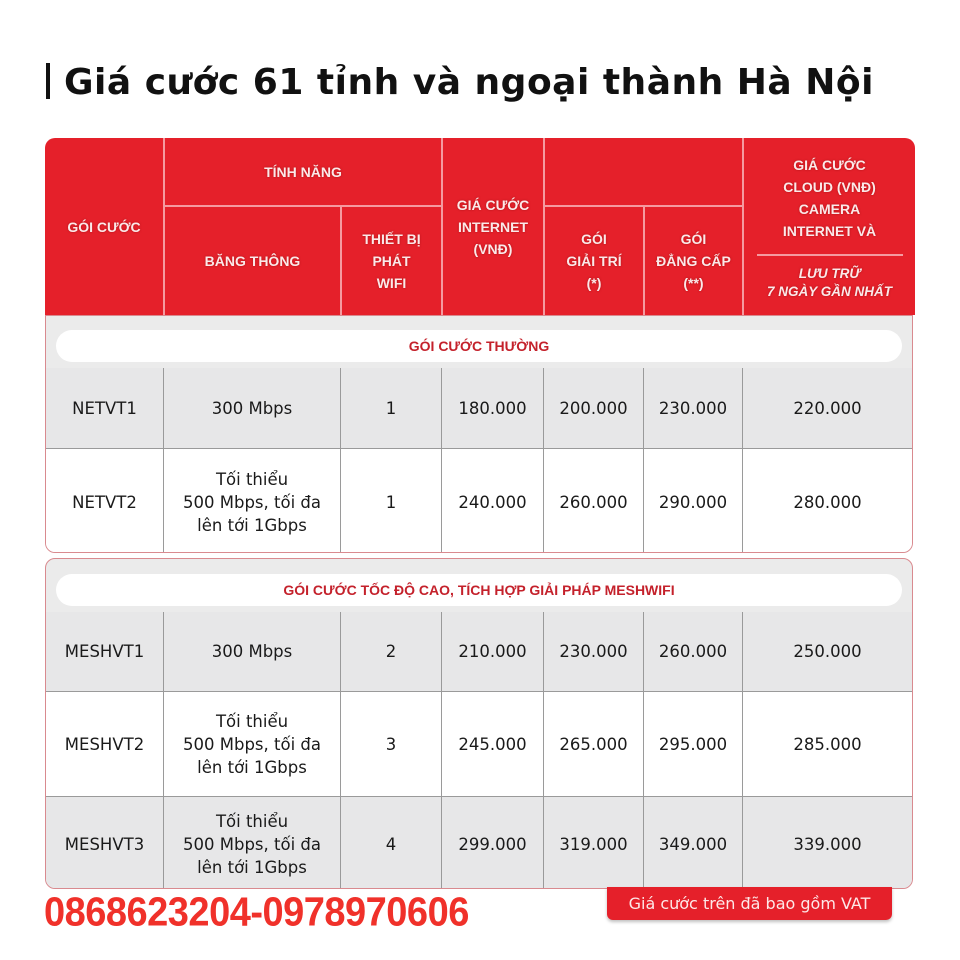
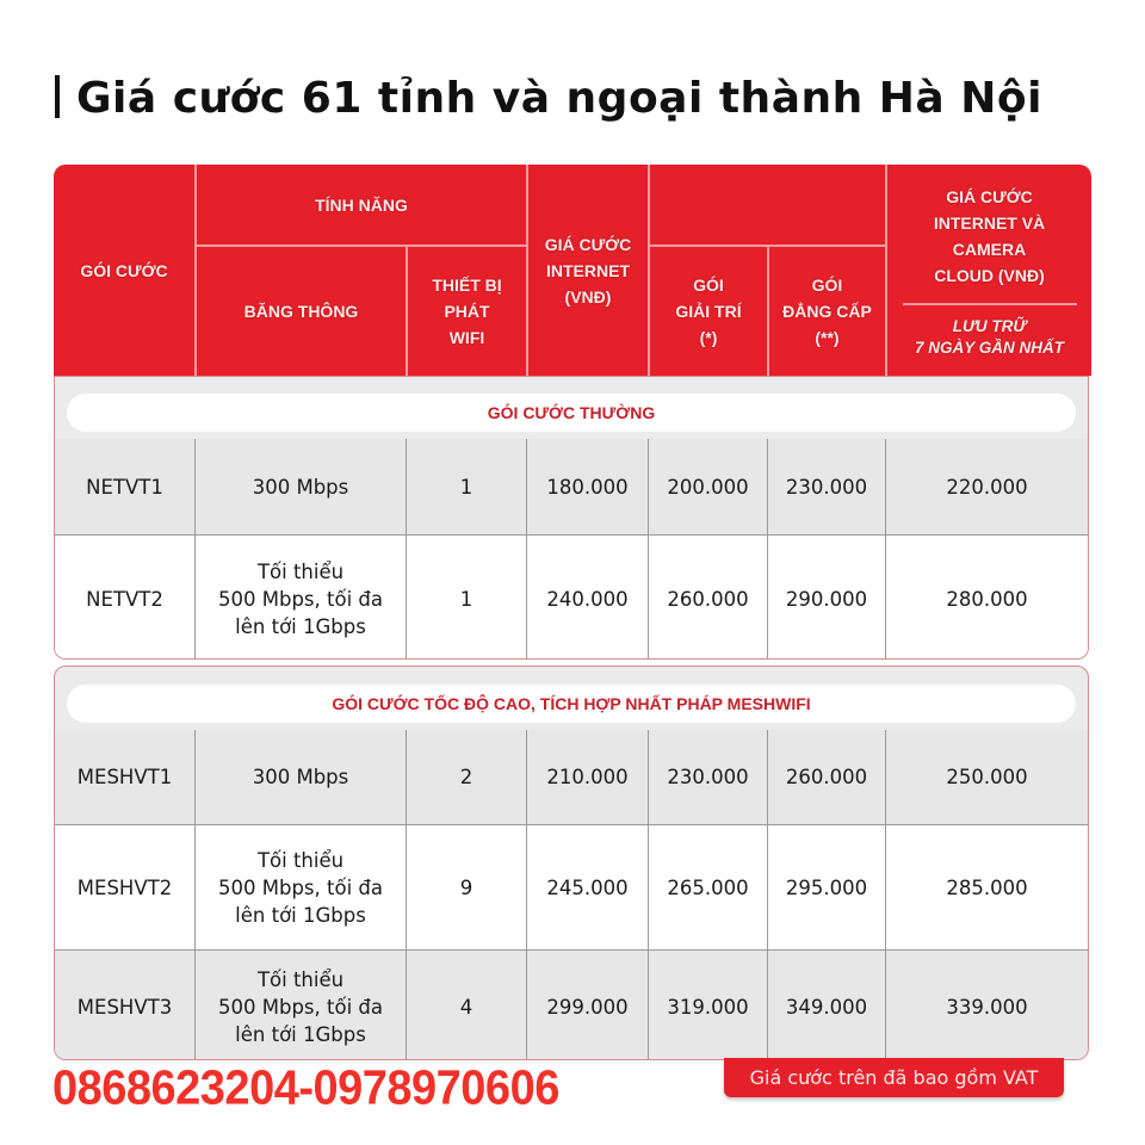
  Giá cước 61 tỉnh và ngoại thành Hà Nội
  GÓI CƯỚC
  TÍNH NĂNG
  BĂNG THÔNG
  THIẾT BỊ
  PHÁT
  WIFI
  GIÁ CƯỚC
  INTERNET
  (VNĐ)
  GÓI
  GIẢI TRÍ
  (*)
  GÓI
  ĐẲNG CẤP
  (**)
  GIÁ CƯỚC
- CLOUD (VNĐ)
+ INTERNET VÀ
  CAMERA
- INTERNET VÀ
+ CLOUD (VNĐ)
  LƯU TRỮ
  7 NGÀY GẦN NHẤT
  GÓI CƯỚC THƯỜNG
  NETVT1
  300 Mbps
  1
  180.000
  200.000
  230.000
  220.000
  NETVT2
  Tối thiểu
  500 Mbps, tối đa
  lên tới 1Gbps
  1
  240.000
  260.000
  290.000
  280.000
- GÓI CƯỚC TỐC ĐỘ CAO, TÍCH HỢP GIẢI PHÁP MESHWIFI
+ GÓI CƯỚC TỐC ĐỘ CAO, TÍCH HỢP NHẤT PHÁP MESHWIFI
  MESHVT1
  300 Mbps
  2
  210.000
  230.000
  260.000
  250.000
  MESHVT2
  Tối thiểu
  500 Mbps, tối đa
  lên tới 1Gbps
- 3
+ 9
  245.000
  265.000
  295.000
  285.000
  MESHVT3
  Tối thiểu
  500 Mbps, tối đa
  lên tới 1Gbps
  4
  299.000
  319.000
  349.000
  339.000
  Giá cước trên đã bao gồm VAT
  0868623204-0978970606
